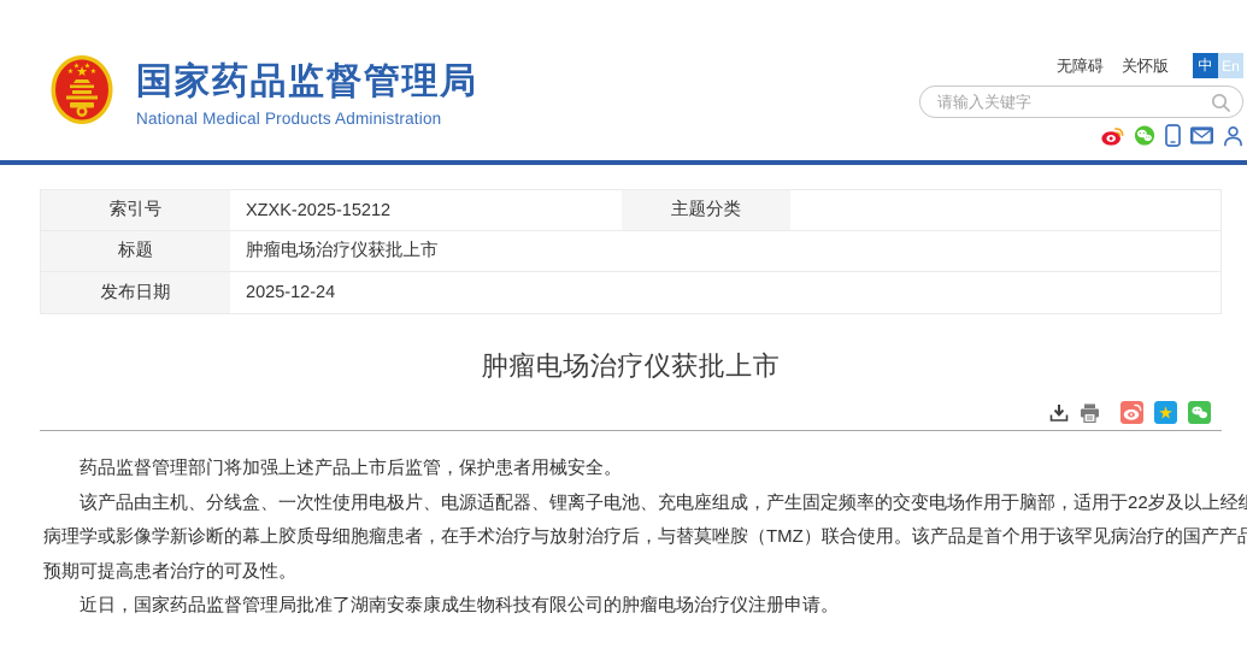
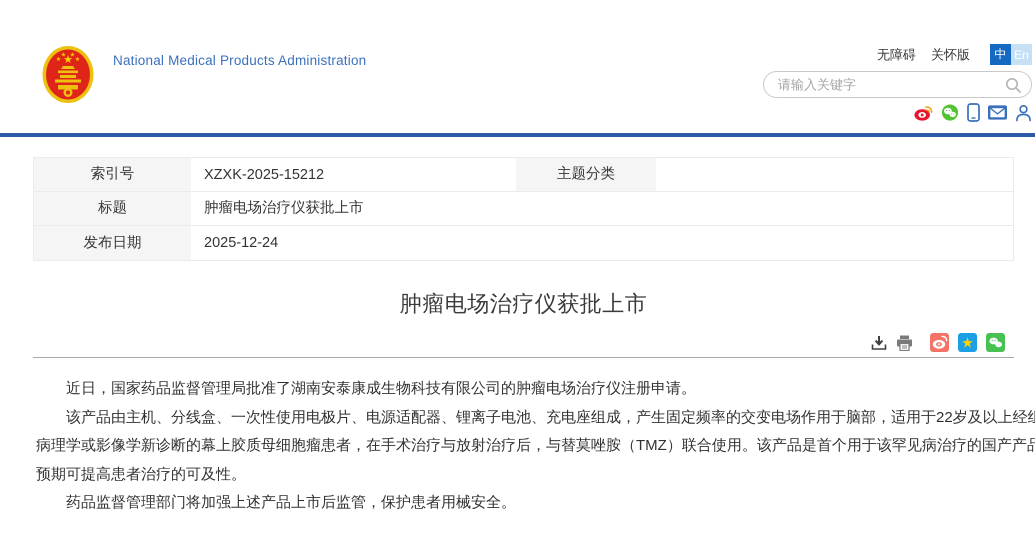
  ★
- 国家药品监督管理局
  National Medical Products Administration
  无障碍
  关怀版
  中
  En
  请输入关键字
  索引号
  XZXK-2025-15212
  主题分类
  标题
  肿瘤电场治疗仪获批上市
  发布日期
  2025-12-24
  肿瘤电场治疗仪获批上市
  ★
- 药品监督管理部门将加强上述产品上市后监管，保护患者用械安全。
+ 近日，国家药品监督管理局批准了湖南安泰康成生物科技有限公司的肿瘤电场治疗仪注册申请。
  该产品由主机、分线盒、一次性使用电极片、电源适配器、锂离子电池、充电座组成，产生固定频率的交变电场作用于脑部，适用于22岁及以上经病理学或影像学新诊断的幕上胶质母细胞瘤患者，在手术治疗与放射治疗后，与替莫唑胺（TMZ）联合使用。该产品是首个用于该罕见病治疗的国产产品预期可提高患者治疗的可及性。
- 近日，国家药品监督管理局批准了湖南安泰康成生物科技有限公司的肿瘤电场治疗仪注册申请。
+ 药品监督管理部门将加强上述产品上市后监管，保护患者用械安全。
